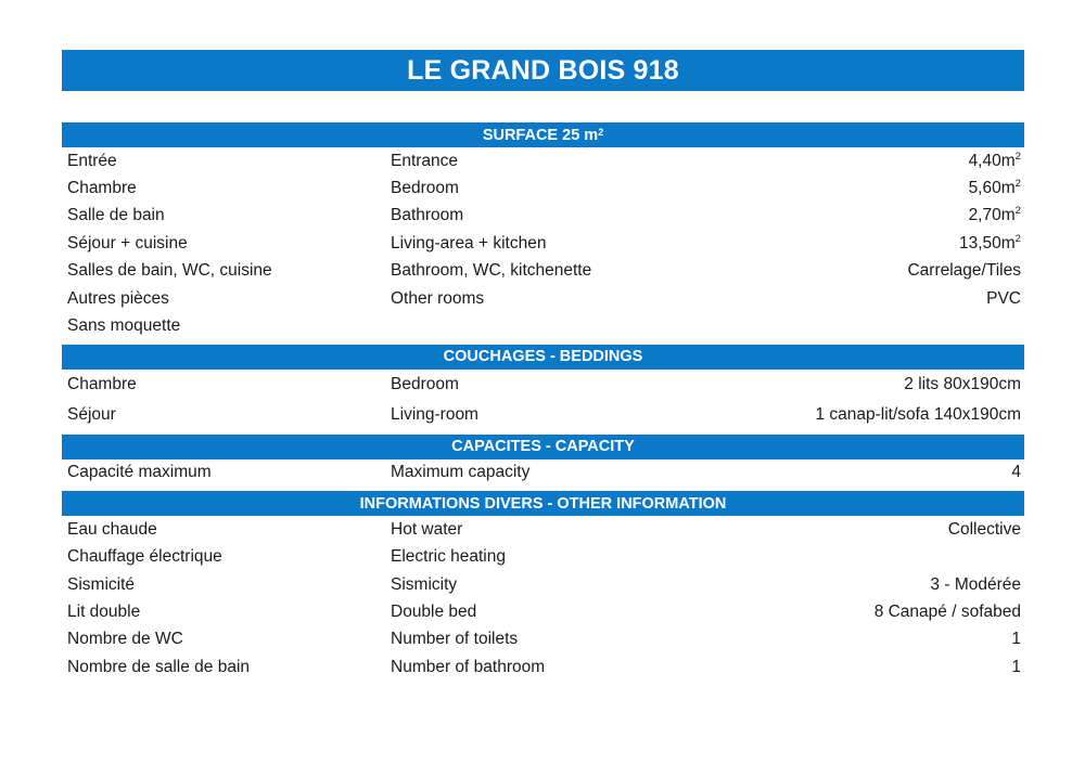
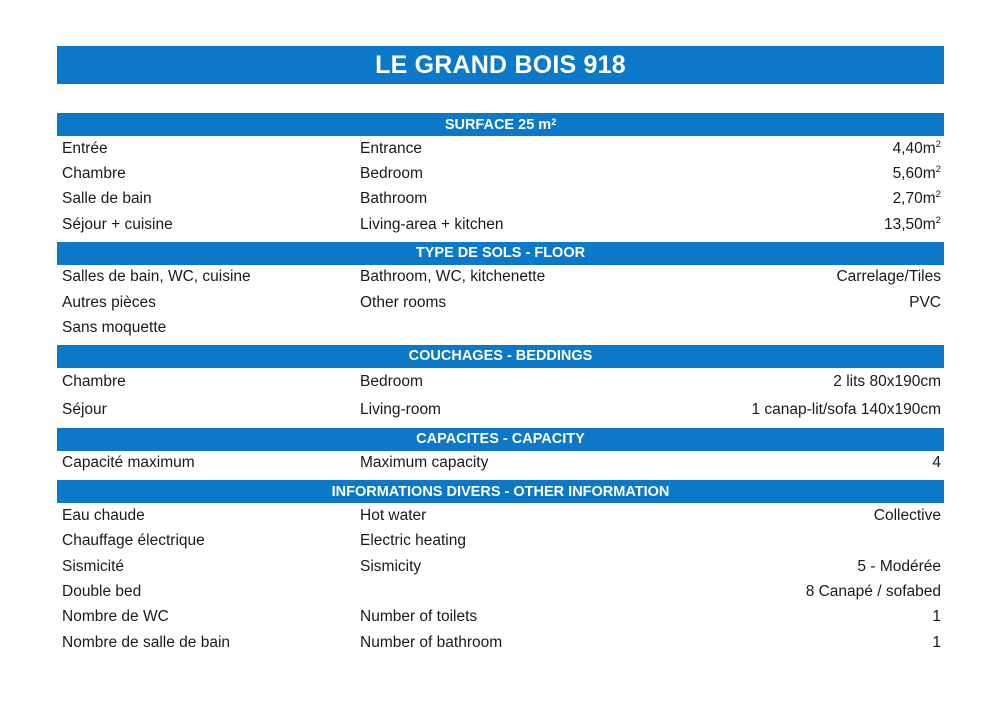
  LE GRAND BOIS 918
  SURFACE 25 m
  2
  Entrée
  Entrance
  4,40m2
  Chambre
  Bedroom
  5,60m2
  Salle de bain
  Bathroom
  2,70m2
  Séjour + cuisine
  Living-area + kitchen
  13,50m2
+ TYPE DE SOLS - FLOOR
  Salles de bain, WC, cuisine
  Bathroom, WC, kitchenette
  Carrelage/Tiles
  Autres pièces
  Other rooms
  PVC
  Sans moquette
  COUCHAGES - BEDDINGS
  Chambre
  Bedroom
  2 lits 80x190cm
  Séjour
  Living-room
  1 canap-lit/sofa 140x190cm
  CAPACITES - CAPACITY
  Capacité maximum
  Maximum capacity
  4
  INFORMATIONS DIVERS - OTHER INFORMATION
  Eau chaude
  Hot water
  Collective
  Chauffage électrique
  Electric heating
  Sismicité
  Sismicity
- 3 - Modérée
+ 5 - Modérée
- Lit double
  Double bed
  8 Canapé / sofabed
  Nombre de WC
  Number of toilets
  1
  Nombre de salle de bain
  Number of bathroom
  1
